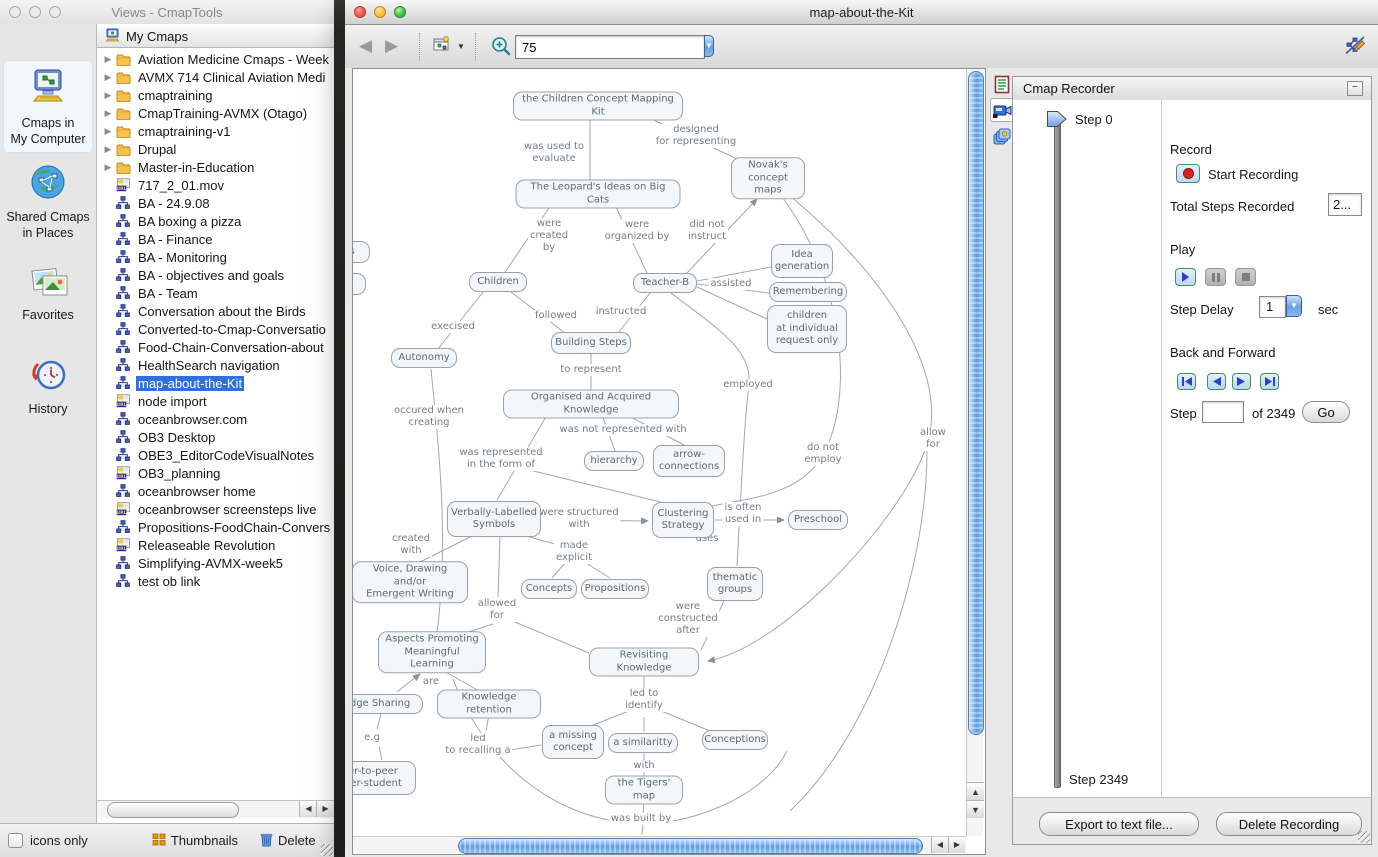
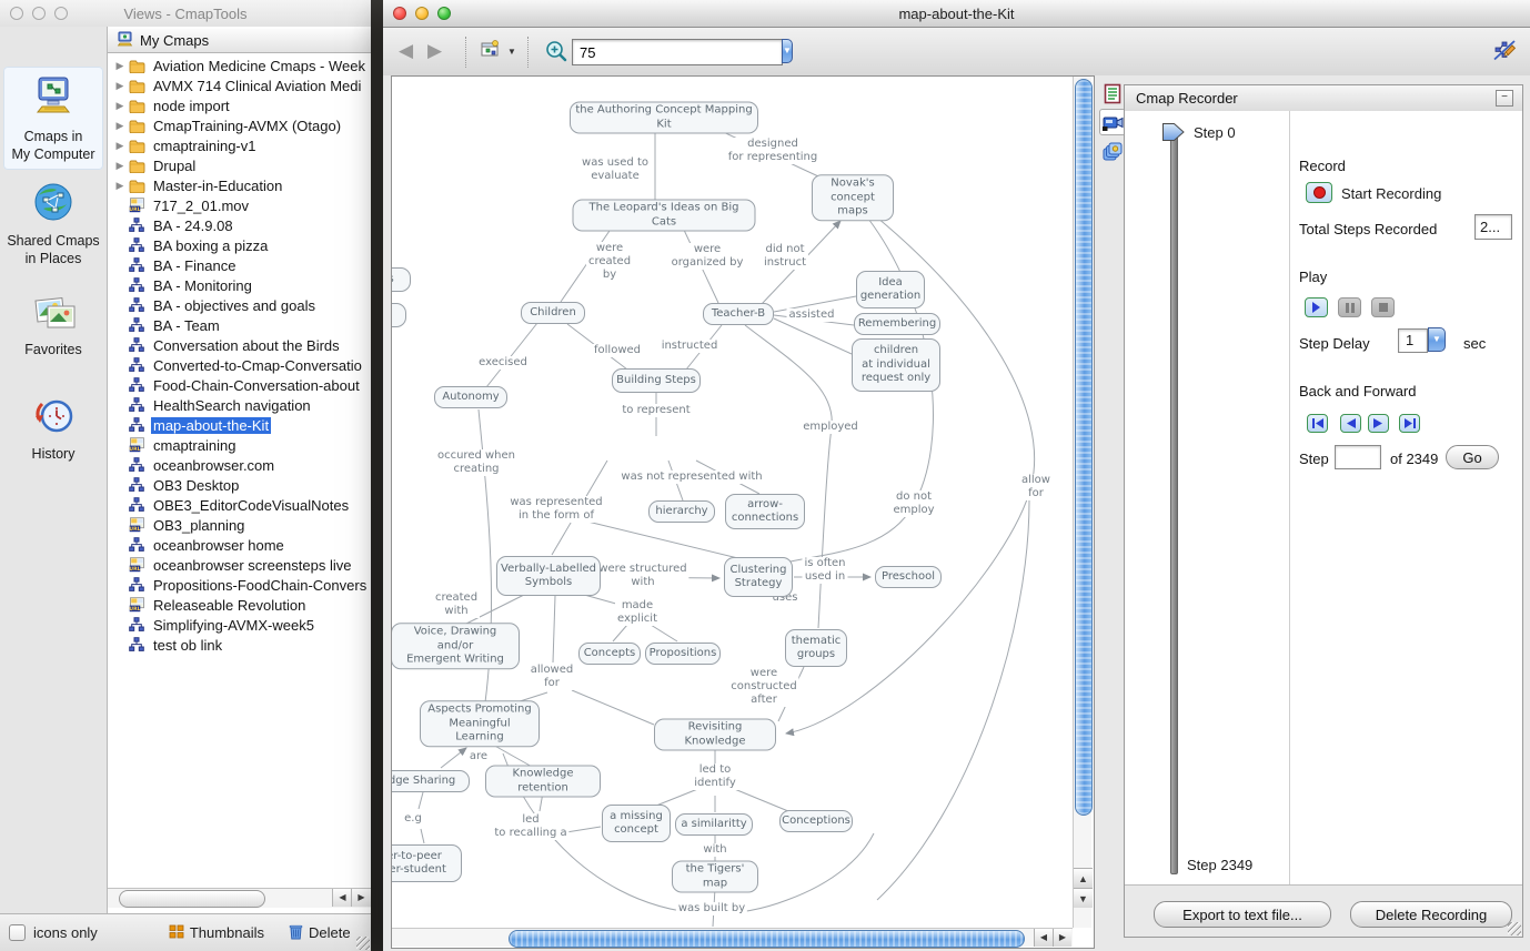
  Views - CmapTools
  Cmaps in
  My Computer
  Shared Cmaps
  in Places
  Favorites
  History
  My Cmaps
  ▶
  Aviation Medicine Cmaps - Week
  ▶
  AVMX 714 Clinical Aviation Medi
  ▶
- cmaptraining
+ node import
  ▶
  CmapTraining-AVMX (Otago)
  ▶
  cmaptraining-v1
  ▶
  Drupal
  ▶
  Master-in-Education
  717_2_01.mov
  BA - 24.9.08
  BA boxing a pizza
  BA - Finance
  BA - Monitoring
  BA - objectives and goals
  BA - Team
  Conversation about the Birds
  Converted-to-Cmap-Conversatio
  Food-Chain-Conversation-about
  HealthSearch navigation
  map-about-the-Kit
- node import
+ cmaptraining
  oceanbrowser.com
  OB3 Desktop
  OBE3_EditorCodeVisualNotes
  OB3_planning
  oceanbrowser home
  oceanbrowser screensteps live
  Propositions-FoodChain-Convers
  Releaseable Revolution
  Simplifying-AVMX-week5
  test ob link
  ◀
  ▶
  icons only
  Thumbnails
  Delete
  map-about-the-Kit
  ◀
  ▶
  ▼
  75
  ▼
  was used to
  evaluate
  designed
  for representing
  were
  created
  by
  were
  organized by
  did not
  instruct
  assisted
  execised
  followed
  instructed
  to represent
  employed
  occured when
  creating
  was not represented with
  was represented
  in the form of
  do not
  employ
  allow for
  were structured
  with
  is often
  used in
  created
  with
  made
  explicit
  uses
  allowed
  for
  were
  constructed
  after
  are
  e.g
  led
  to recalling a
  led to
  identify
  with
  was built by
- the Children Concept Mapping Kit
+ the Authoring Concept Mapping Kit
  The Leopard's Ideas on Big Cats
  Novak's
  concept maps
  Children
  Teacher-B
  Idea
  generation
  Remembering
  children
  at individual
  request only
  Autonomy
  Building Steps
- Organised and Acquired Knowledge
  hierarchy
  arrow-
  connections
  Verbally-Labelled
  Symbols
  Clustering
  Strategy
  Preschool
  Voice, Drawing and/or
  Emergent Writing
  Concepts
  Propositions
  thematic
  groups
  Aspects Promoting
  Meaningful Learning
  Revisiting Knowledge
  dge Sharing
  Knowledge retention
  a missing
  concept
  a similaritty
  Conceptions
  r-to-peer
  er-student
  the Tigers' map
  ▲
  ▼
  ◀
  ▶
  Cmap Recorder
  −
  Step 0
  Step 2349
  Record
  Start Recording
  Total Steps Recorded
  2...
  Play
  Step Delay
  1
  ▼
  sec
  Back and Forward
  Step
  of 2349
  Go
  Export to text file...
  Delete Recording
